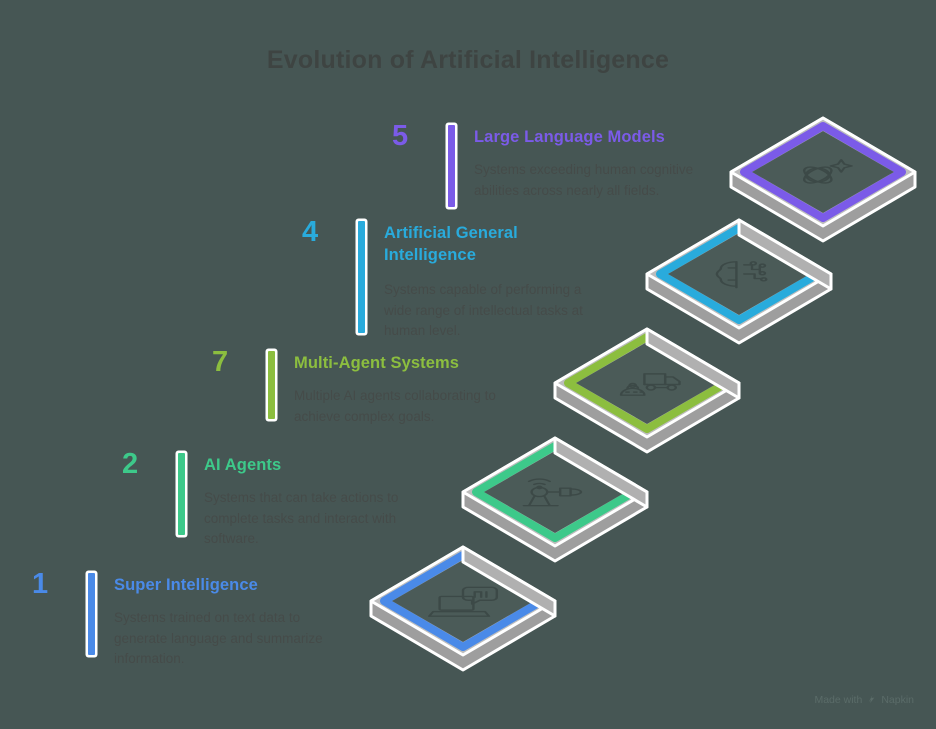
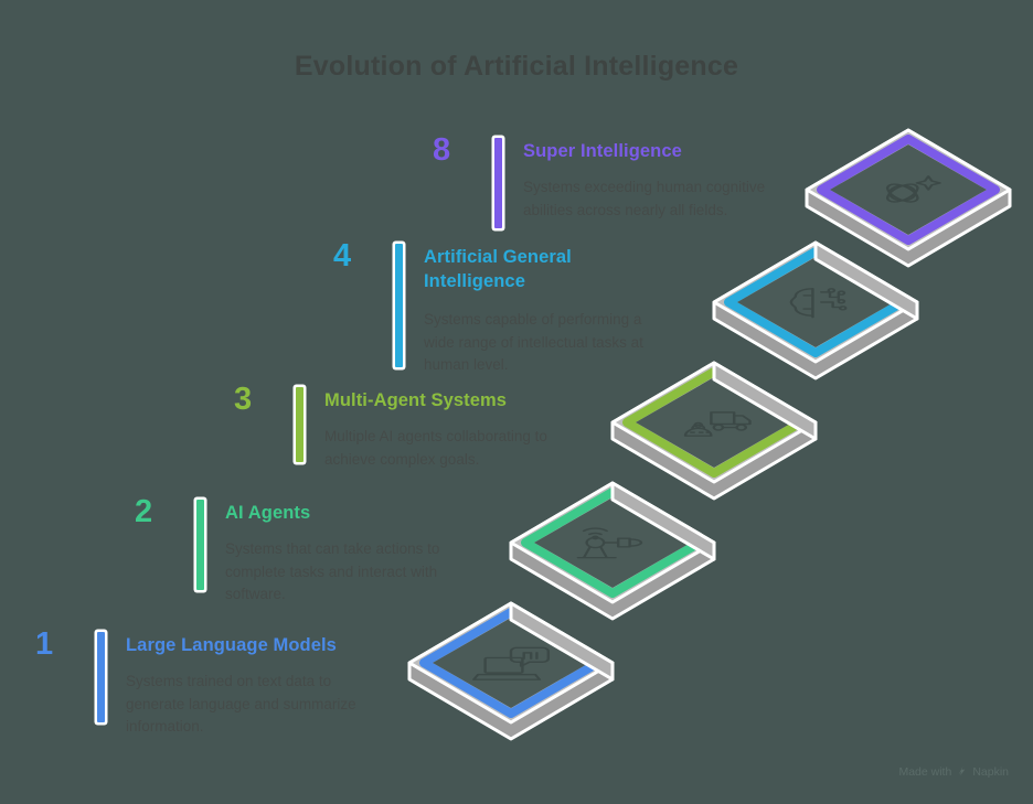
- 5
+ 8
- Large Language Models
+ Super Intelligence
  4
  Artificial General Intelligence
- 7
+ 3
  Multi-Agent Systems
  2
  AI Agents
  1
- Super Intelligence
+ Large Language Models
